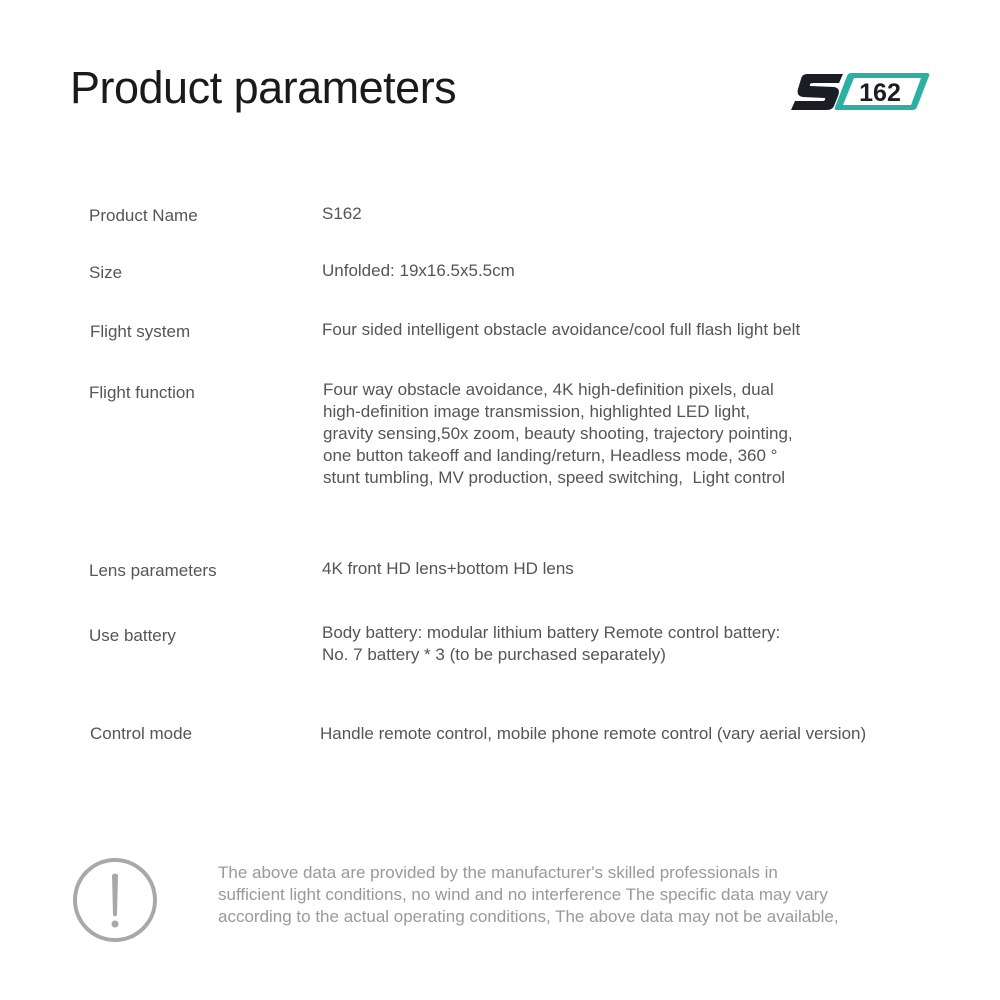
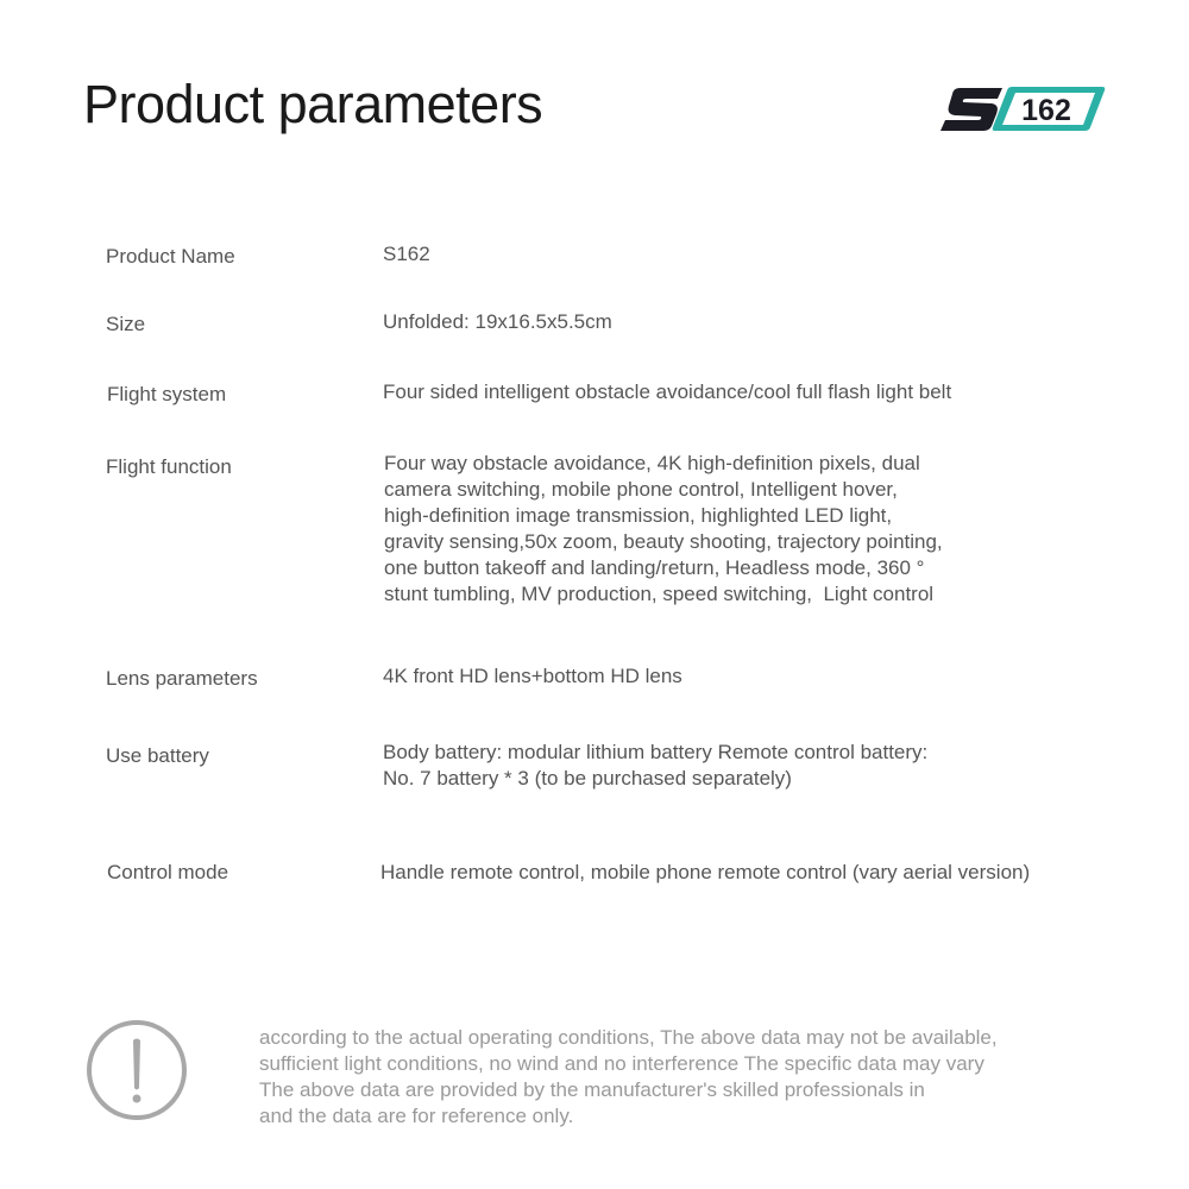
  Product parameters
  162
  Product Name
  S162
  Size
  Unfolded: 19x16.5x5.5cm
  Flight system
  Four sided intelligent obstacle avoidance/cool full flash light belt
  Flight function
  Four way obstacle avoidance, 4K high-definition pixels, dual
+ camera switching, mobile phone control, Intelligent hover,
  high-definition image transmission, highlighted LED light,
  gravity sensing,50x zoom, beauty shooting, trajectory pointing,
  one button takeoff and landing/return, Headless mode, 360 °
  stunt tumbling, MV production, speed switching, Light control
  Lens parameters
  4K front HD lens+bottom HD lens
  Use battery
  Body battery: modular lithium battery Remote control battery:
  No. 7 battery * 3 (to be purchased separately)
  Control mode
  Handle remote control, mobile phone remote control (vary aerial version)
- The above data are provided by the manufacturer's skilled professionals in
+ according to the actual operating conditions, The above data may not be available,
  sufficient light conditions, no wind and no interference The specific data may vary
- according to the actual operating conditions, The above data may not be available,
+ The above data are provided by the manufacturer's skilled professionals in
+ and the data are for reference only.
